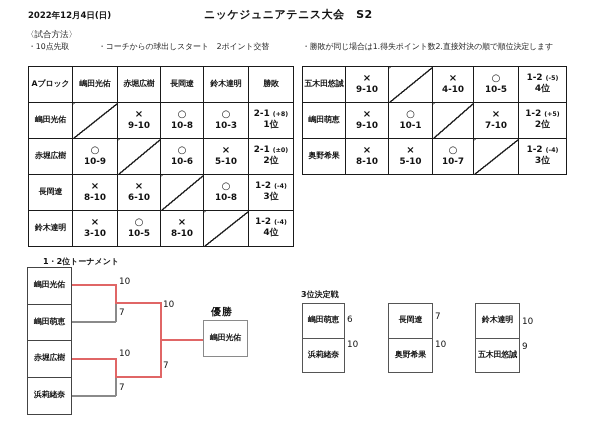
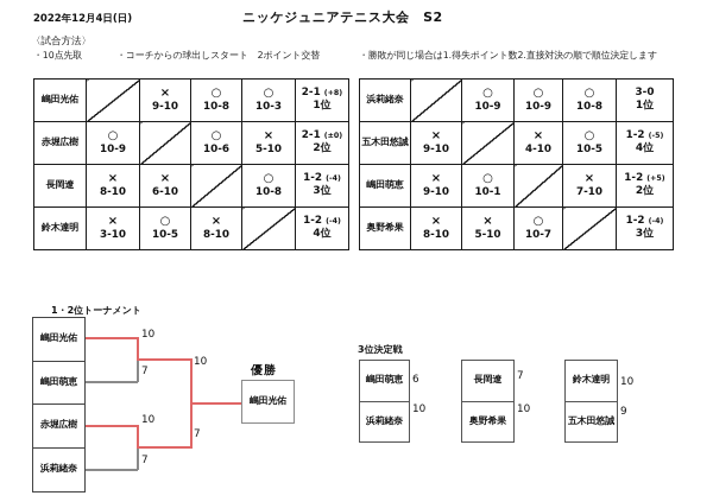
  2022年12月4日(日)
  ニッケジュニアテニス大会 S2
  〈試合方法〉
  ・10点先取
  ・コーチからの球出しスタート 2ポイント交替
  ・勝敗が同じ場合は1.得失ポイント数2.直接対決の順で順位決定します
- Aブロック	嶋田光佑	赤堀広樹	長岡遼	鈴木達明	勝敗
  嶋田光佑		×9-10	○10-8	○10-3	2-11位
  赤堀広樹	○10-9		○10-6	×5-10	2-12位
  長岡遼	×8-10	×6-10		○10-8	1-23位
  鈴木達明	×3-10	○10-5	×8-10		1-24位
+ 浜莉緒奈		○10-9	○10-9	○10-8	3-01位
  五木田悠誠	×9-10		×4-10	○10-5	1-24位
  嶋田萌恵	×9-10	○10-1		×7-10	1-22位
  奥野希果	×8-10	×5-10	○10-7		1-23位
  1・2位トーナメント
  嶋田光佑
  嶋田萌恵
  赤堀広樹
  浜莉緒奈
  10
  7
  10
  10
  7
  7
  優勝
  嶋田光佑
  3位決定戦
  嶋田萌恵
  浜莉緒奈
  6
  10
  長岡遼
  奥野希果
  7
  10
  鈴木達明
  五木田悠誠
  10
  9
